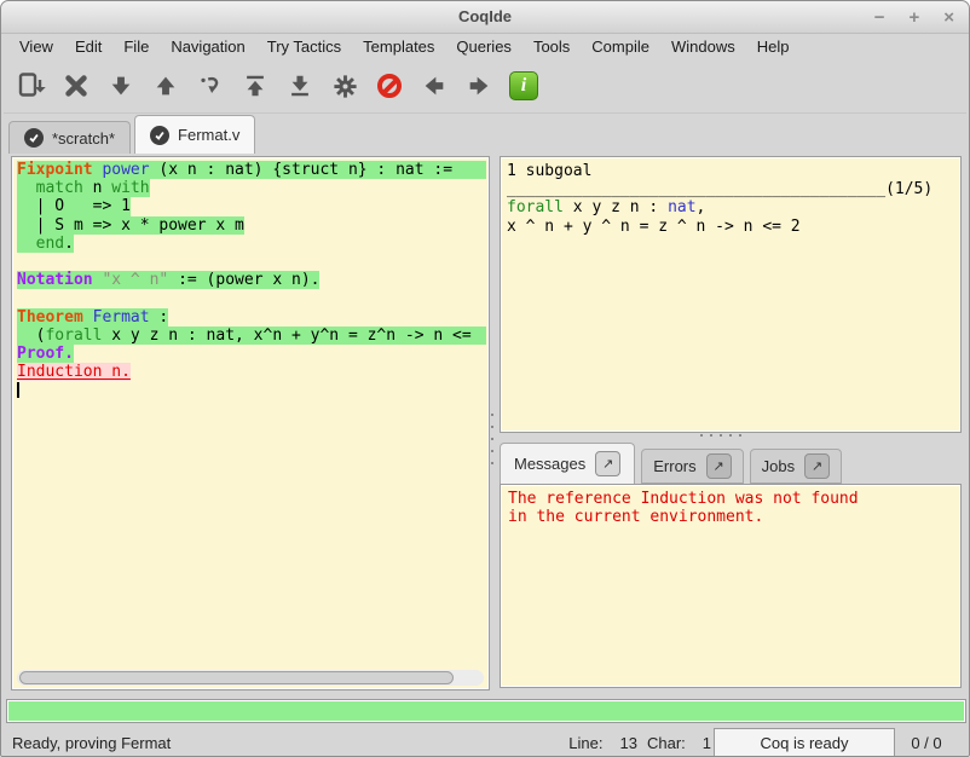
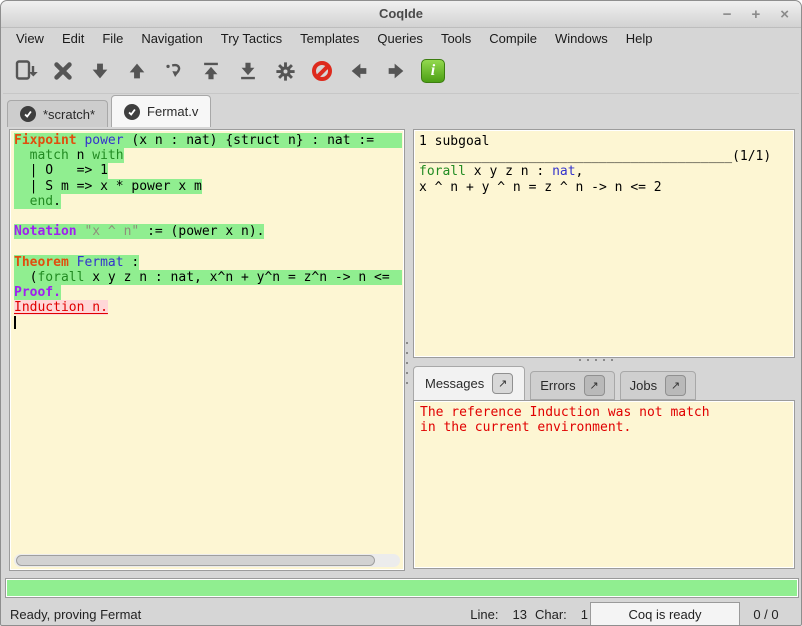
  CoqIde
  −
  +
  ×
  View
  Edit
  File
  Navigation
  Try Tactics
  Templates
  Queries
  Tools
  Compile
  Windows
  Help
  i
  *scratch*
  Fermat.v
  Fixpoint power (x n : nat) {struct n} : nat :=
  match n with
  | O => 1
  | S m => x * power x m
  end.
  Notation "x ^ n" := (power x n).
  Theorem Fermat :
  (forall x y z n : nat, x^n + y^n = z^n -> n <=
  Proof.
  Induction n.
  1 subgoal
- ________________________________________(1/5)
+ ________________________________________(1/1)
  forall x y z n : nat,
  x ^ n + y ^ n = z ^ n -> n <= 2
  Messages
  ↗
  Errors
  ↗
  Jobs
  ↗
- The reference Induction was not found
+ The reference Induction was not match
  in the current environment.
  Ready, proving Fermat
  Line:
  13
  Char:
  1
  Coq is ready
  0 / 0
